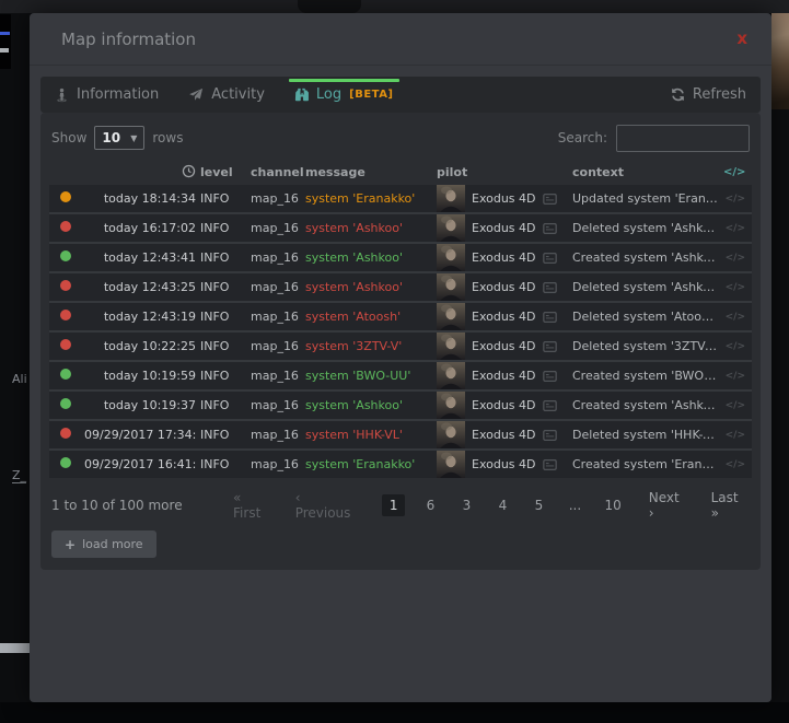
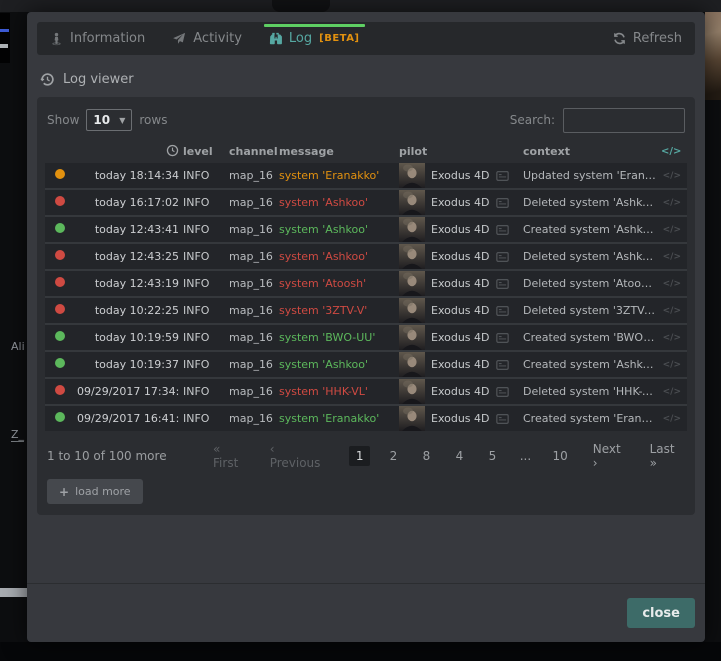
  Ali
  Z_
- Map information
- x
  Information
  Activity
  Log
  [BETA]
  Refresh
+ Log viewer
  Show
  10
  ▼
  rows
  Search:
  level
  channel
  message
  pilot
  context
  </>
  today 18:14:34
  INFO
  map_16
  system 'Eranakko'
  Exodus 4D
  Updated system 'Eranak
  </>
  today 16:17:02
  INFO
  map_16
  system 'Ashkoo'
  Exodus 4D
  Deleted system 'Ashkoo
  </>
  today 12:43:41
  INFO
  map_16
  system 'Ashkoo'
  Exodus 4D
  Created system 'Ashkoo
  </>
  today 12:43:25
  INFO
  map_16
  system 'Ashkoo'
  Exodus 4D
  Deleted system 'Ashkoo
  </>
  today 12:43:19
  INFO
  map_16
  system 'Atoosh'
  Exodus 4D
  Deleted system 'Atoosh'
  </>
  today 10:22:25
  INFO
  map_16
  system '3ZTV-V'
  Exodus 4D
  Deleted system '3ZTV-V'
  </>
  today 10:19:59
  INFO
  map_16
  system 'BWO-UU'
  Exodus 4D
  Created system 'BWO-U
  </>
  today 10:19:37
  INFO
  map_16
  system 'Ashkoo'
  Exodus 4D
  Created system 'Ashkoo
  </>
  09/29/2017 17:34:
  INFO
  map_16
  system 'HHK-VL'
  Exodus 4D
  Deleted system 'HHK-VL
  </>
  09/29/2017 16:41:
  INFO
  map_16
  system 'Eranakko'
  Exodus 4D
  Created system 'Eranak
  </>
  1 to 10 of 100 more
  « First
  ‹ Previous
  1
- 6
+ 2
- 3
+ 8
  4
  5
  ...
  10
  Next ›
  Last »
  +
  load more
+ close
